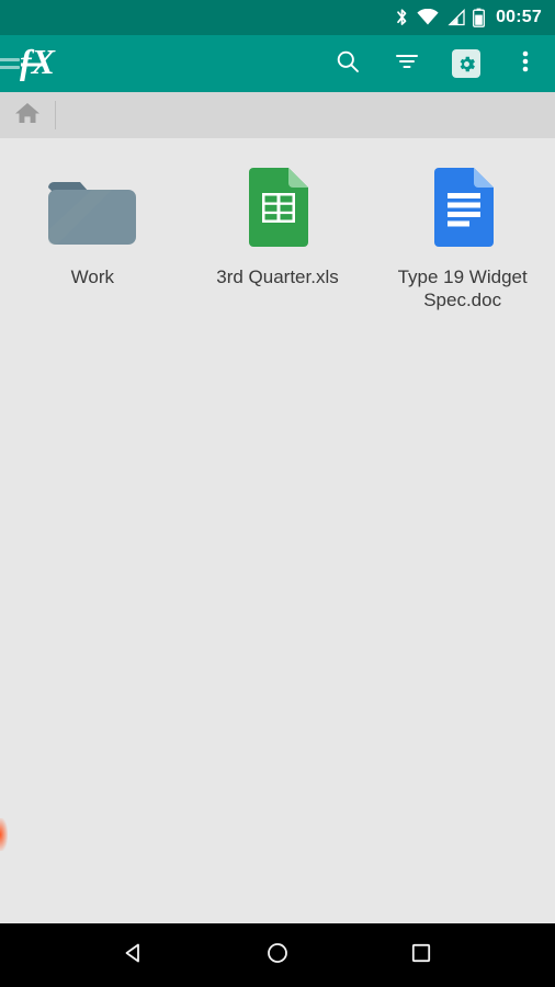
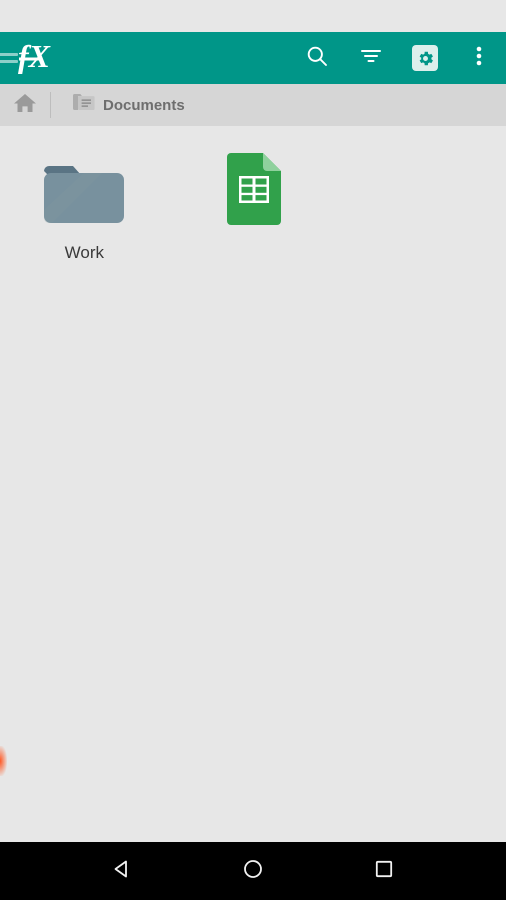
- 00:57
  fX
+ Documents
  Work
- 3rd Quarter.xls
- Type 19 Widget Spec.doc
